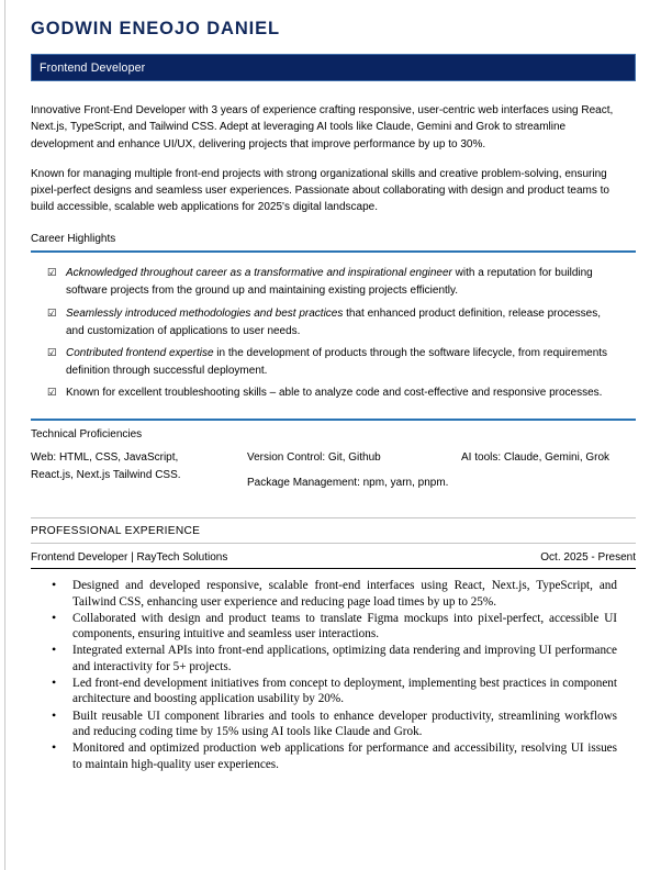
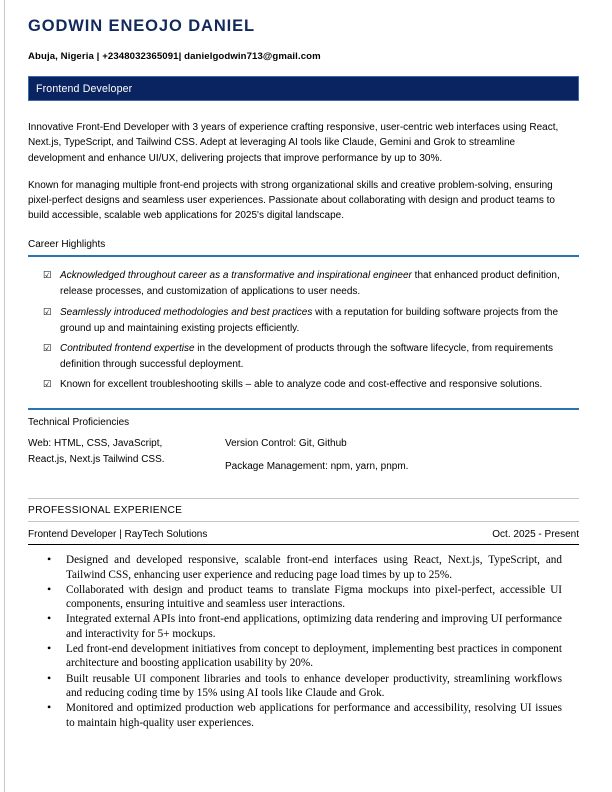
  GODWIN ENEOJO DANIEL
+ Abuja, Nigeria | +2348032365091| danielgodwin713@gmail.com
  Frontend Developer
  Innovative Front-End Developer with 3 years of experience crafting responsive, user-centric web interfaces using React, Next.js, TypeScript, and Tailwind CSS. Adept at leveraging AI tools like Claude, Gemini and Grok to streamline development and enhance UI/UX, delivering projects that improve performance by up to 30%.
  Known for managing multiple front-end projects with strong organizational skills and creative problem-solving, ensuring pixel-perfect designs and seamless user experiences. Passionate about collaborating with design and product teams to build accessible, scalable web applications for 2025's digital landscape.
  Career Highlights
  ☑
- Acknowledged throughout career as a transformative and inspirational engineer with a reputation for building software projects from the ground up and maintaining existing projects efficiently.
+ Acknowledged throughout career as a transformative and inspirational engineer that enhanced product definition, release processes, and customization of applications to user needs.
  ☑
- Seamlessly introduced methodologies and best practices that enhanced product definition, release processes, and customization of applications to user needs.
+ Seamlessly introduced methodologies and best practices with a reputation for building software projects from the ground up and maintaining existing projects efficiently.
  ☑
  Contributed frontend expertise in the development of products through the software lifecycle, from requirements definition through successful deployment.
  ☑
- Known for excellent troubleshooting skills – able to analyze code and cost-effective and responsive processes.
+ Known for excellent troubleshooting skills – able to analyze code and cost-effective and responsive solutions.
  Technical Proficiencies
  Web: HTML, CSS, JavaScript,
  React.js, Next.js Tailwind CSS.
  Version Control: Git, Github
  Package Management: npm, yarn, pnpm.
- AI tools: Claude, Gemini, Grok
  PROFESSIONAL EXPERIENCE
  Frontend Developer | RayTech Solutions
  Oct. 2025 - Present
  •
  Designed and developed responsive, scalable front-end interfaces using React, Next.js, TypeScript, and Tailwind CSS, enhancing user experience and reducing page load times by up to 25%.
  •
  Collaborated with design and product teams to translate Figma mockups into pixel-perfect, accessible UI components, ensuring intuitive and seamless user interactions.
  •
- Integrated external APIs into front-end applications, optimizing data rendering and improving UI performance and interactivity for 5+ projects.
+ Integrated external APIs into front-end applications, optimizing data rendering and improving UI performance and interactivity for 5+ mockups.
  •
  Led front-end development initiatives from concept to deployment, implementing best practices in component architecture and boosting application usability by 20%.
  •
  Built reusable UI component libraries and tools to enhance developer productivity, streamlining workflows and reducing coding time by 15% using AI tools like Claude and Grok.
  •
  Monitored and optimized production web applications for performance and accessibility, resolving UI issues to maintain high-quality user experiences.
